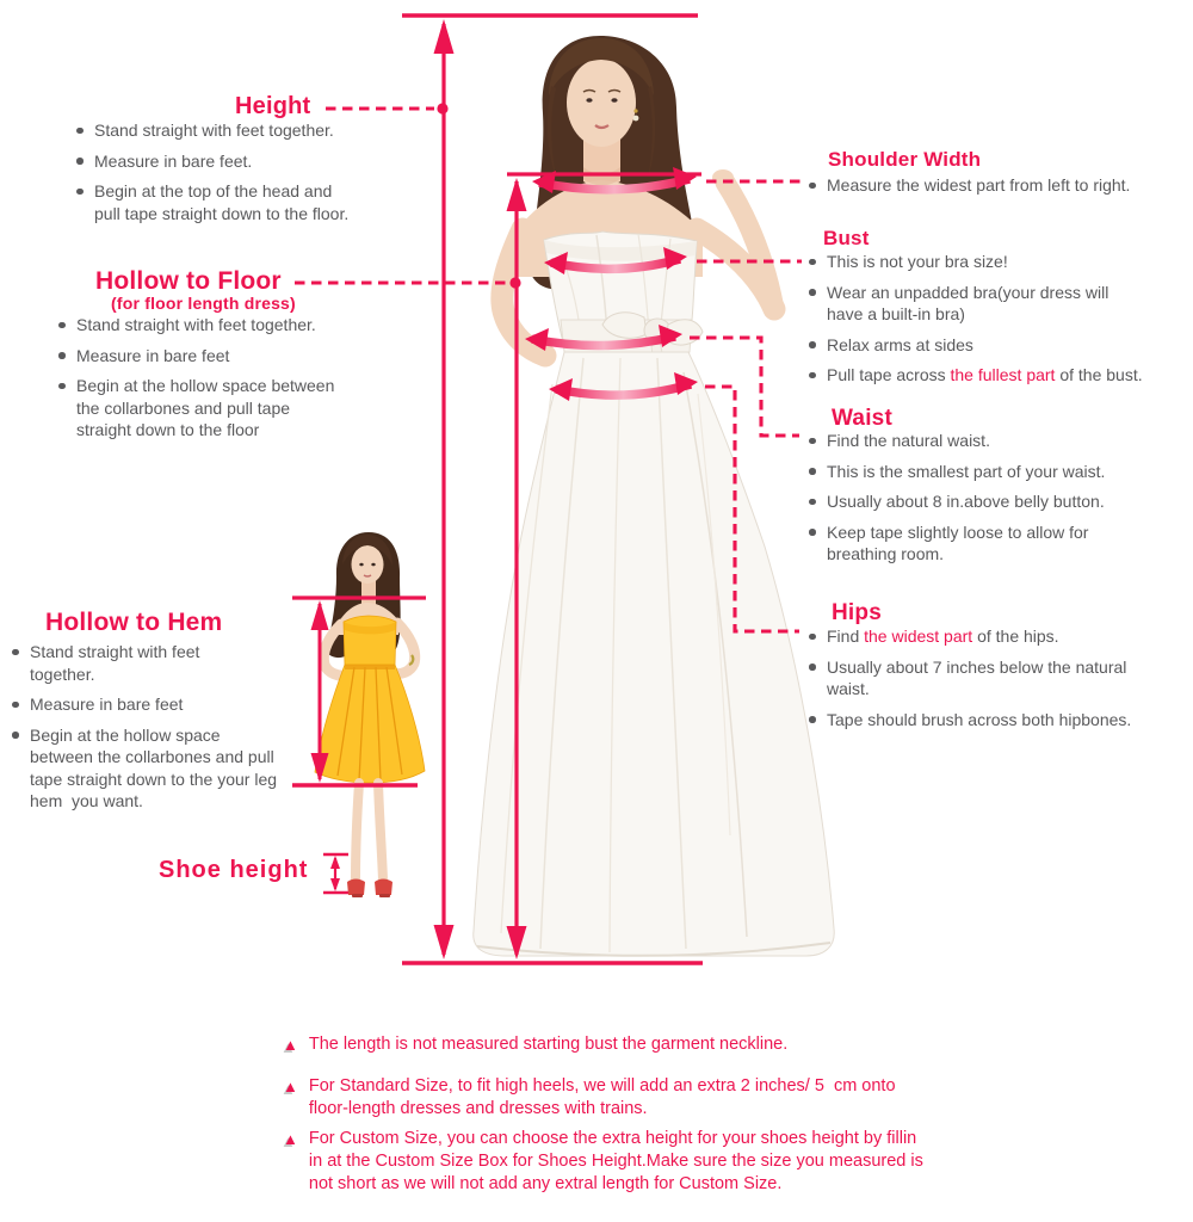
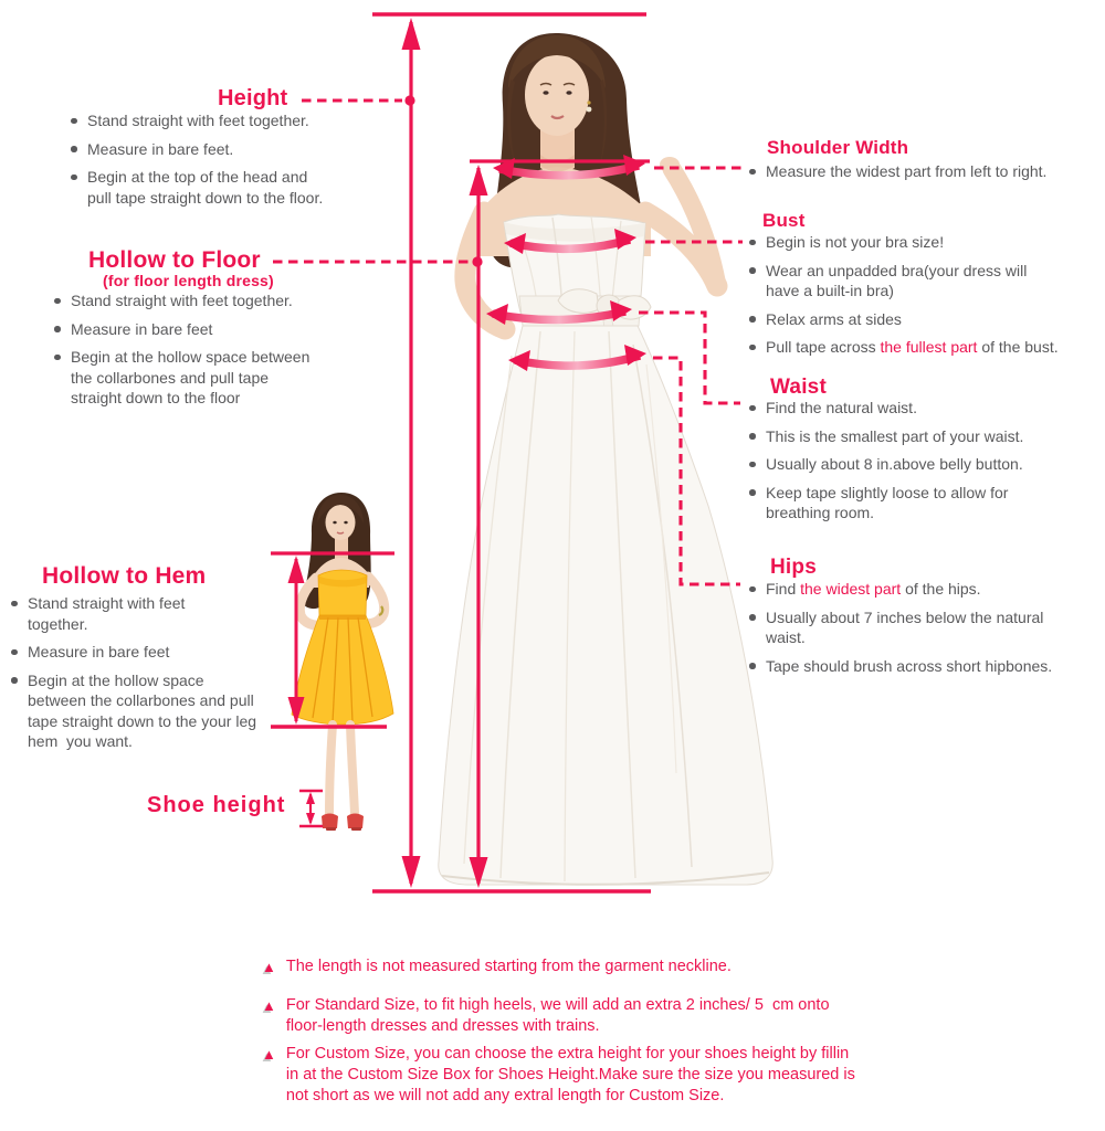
  Height
  Stand straight with feet together.
  Measure in bare feet.
  Begin at the top of the head and
  pull tape straight down to the floor.
  Hollow to Floor
  (for floor length dress)
  Stand straight with feet together.
  Measure in bare feet
  Begin at the hollow space between
  the collarbones and pull tape
  straight down to the floor
  Hollow to Hem
  Stand straight with feet
  together.
  Measure in bare feet
  Begin at the hollow space
  between the collarbones and pull
  tape straight down to the your leg
  hem you want.
  Shoe height
  Shoulder Width
  Measure the widest part from left to right.
  Bust
- This is not your bra size!
+ Begin is not your bra size!
  Wear an unpadded bra(your dress will
  have a built-in bra)
  Relax arms at sides
  Pull tape across the fullest part of the bust.
  Waist
  Find the natural waist.
  This is the smallest part of your waist.
  Usually about 8 in.above belly button.
  Keep tape slightly loose to allow for
  breathing room.
  Hips
  Find the widest part of the hips.
  Usually about 7 inches below the natural
  waist.
- Tape should brush across both hipbones.
+ Tape should brush across short hipbones.
  ▲
- The length is not measured starting bust the garment neckline.
+ The length is not measured starting from the garment neckline.
  ▲
  For Standard Size, to fit high heels, we will add an extra 2 inches/ 5 cm onto
  floor-length dresses and dresses with trains.
  ▲
  For Custom Size, you can choose the extra height for your shoes height by fillin
  in at the Custom Size Box for Shoes Height.Make sure the size you measured is
  not short as we will not add any extral length for Custom Size.
